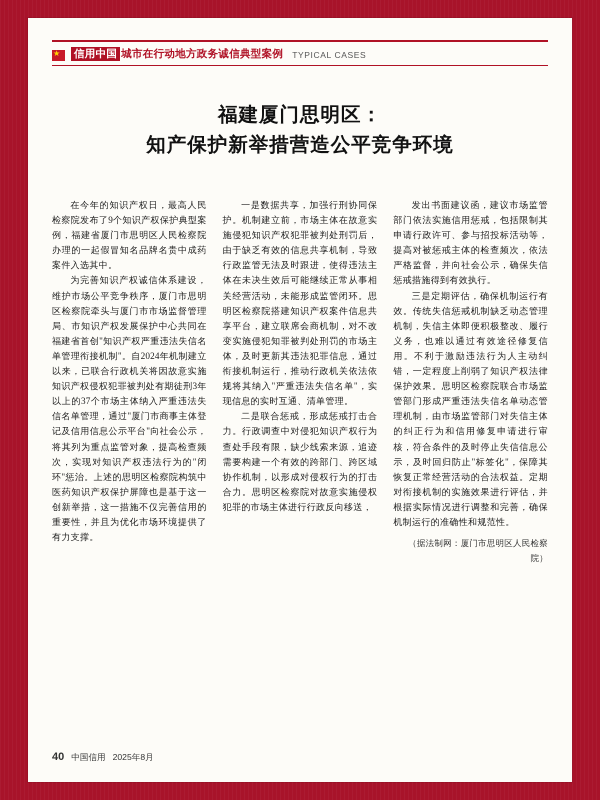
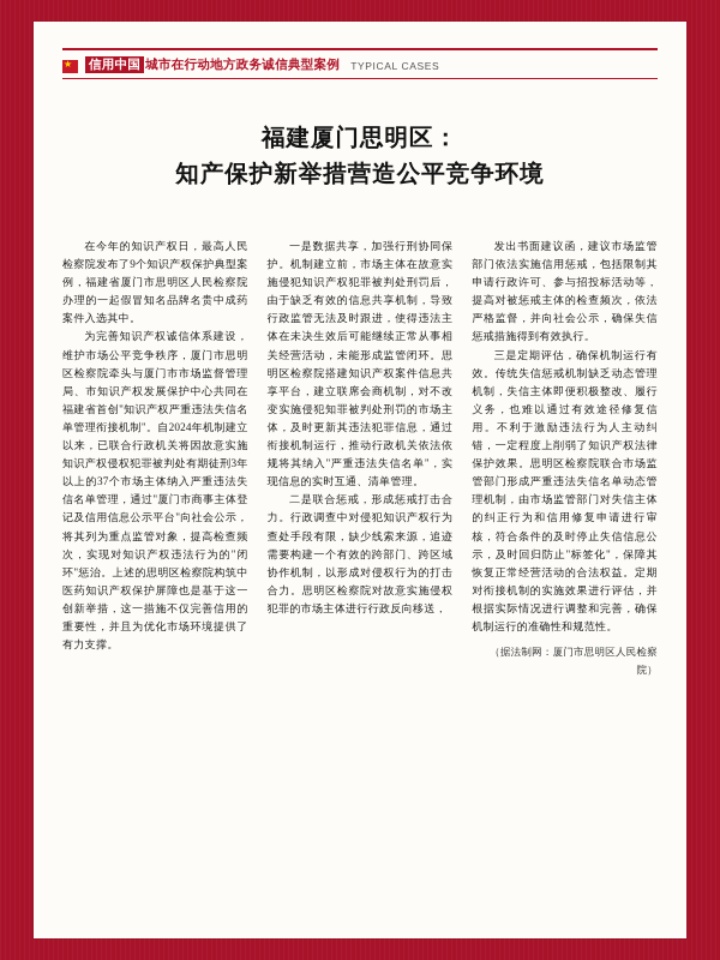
  信用中国 城市在行动地方政务诚信典型案例
  TYPICAL CASES
  福建厦门思明区：
  知产保护新举措营造公平竞争环境
  在今年的知识产权日，最高人民检察院发布了9个知识产权保护典型案例，福建省厦门市思明区人民检察院办理的一起假冒知名品牌名贵中成药案件入选其中。
  为完善知识产权诚信体系建设，维护市场公平竞争秩序，厦门市思明区检察院牵头与厦门市市场监督管理局、市知识产权发展保护中心共同在福建省首创"知识产权严重违法失信名单管理衔接机制"。自2024年机制建立以来，已联合行政机关将因故意实施知识产权侵权犯罪被判处有期徒刑3年以上的37个市场主体纳入严重违法失信名单管理，通过"厦门市商事主体登记及信用信息公示平台"向社会公示，将其列为重点监管对象，提高检查频次，实现对知识产权违法行为的"闭环"惩治。上述的思明区检察院构筑中医药知识产权保护屏障也是基于这一创新举措，这一措施不仅完善信用的重要性，并且为优化市场环境提供了有力支撑。
  一是数据共享，加强行刑协同保护。机制建立前，市场主体在故意实施侵犯知识产权犯罪被判处刑罚后，由于缺乏有效的信息共享机制，导致行政监管无法及时跟进，使得违法主体在未决生效后可能继续正常从事相关经营活动，未能形成监管闭环。思明区检察院搭建知识产权案件信息共享平台，建立联席会商机制，对不改变实施侵犯知罪被判处刑罚的市场主体，及时更新其违法犯罪信息，通过衔接机制运行，推动行政机关依法依规将其纳入"严重违法失信名单"，实现信息的实时互通、清单管理。
  二是联合惩戒，形成惩戒打击合力。行政调查中对侵犯知识产权行为查处手段有限，缺少线索来源，追迹需要构建一个有效的跨部门、跨区域协作机制，以形成对侵权行为的打击合力。思明区检察院对故意实施侵权犯罪的市场主体进行行政反向移送，
  发出书面建议函，建议市场监管部门依法实施信用惩戒，包括限制其申请行政许可、参与招投标活动等，提高对被惩戒主体的检查频次，依法严格监督，并向社会公示，确保失信惩戒措施得到有效执行。
  三是定期评估，确保机制运行有效。传统失信惩戒机制缺乏动态管理机制，失信主体即便积极整改、履行义务，也难以通过有效途径修复信用。不利于激励违法行为人主动纠错，一定程度上削弱了知识产权法律保护效果。思明区检察院联合市场监管部门形成严重违法失信名单动态管理机制，由市场监管部门对失信主体的纠正行为和信用修复申请进行审核，符合条件的及时停止失信信息公示，及时回归防止"标签化"，保障其恢复正常经营活动的合法权益。定期对衔接机制的实施效果进行评估，并根据实际情况进行调整和完善，确保机制运行的准确性和规范性。
  （据法制网：厦门市思明区人民检察院）
- 40
- 中国信用
- 2025年8月
